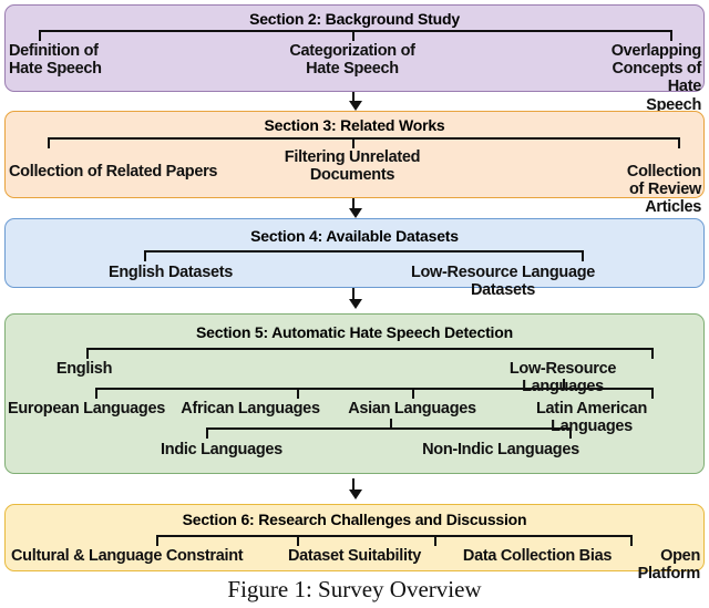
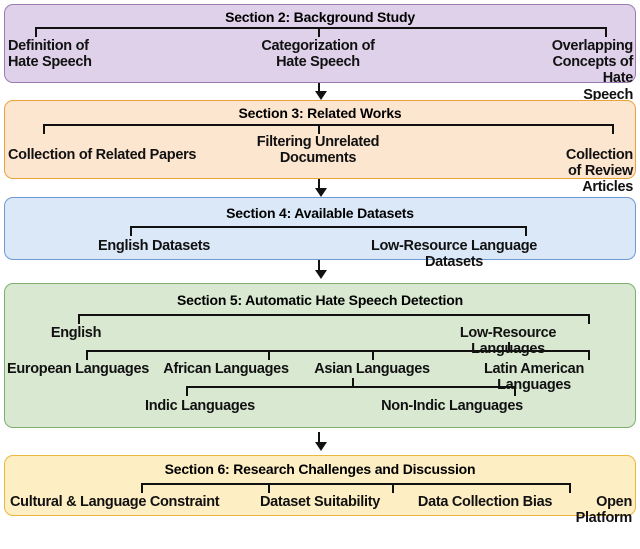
  Section 2: Background Study
  Definition of
  Hate Speech
  Categorization of
  Hate Speech
  Overlapping Concepts of
  Hate Speech
  Section 3: Related Works
  Collection of Related Papers
  Filtering Unrelated
  Documents
  Collection of Review Articles
  Section 4: Available Datasets
  English Datasets
  Low-Resource Language Datasets
  Section 5: Automatic Hate Speech Detection
  English
  Low-Resource Languages
  European Languages
  African Languages
  Asian Languages
  Latin American Languages
  Indic Languages
  Non-Indic Languages
  Section 6: Research Challenges and Discussion
  Cultural & Language Constraint
  Dataset Suitability
  Data Collection Bias
  Open Platform
- Figure 1: Survey Overview
